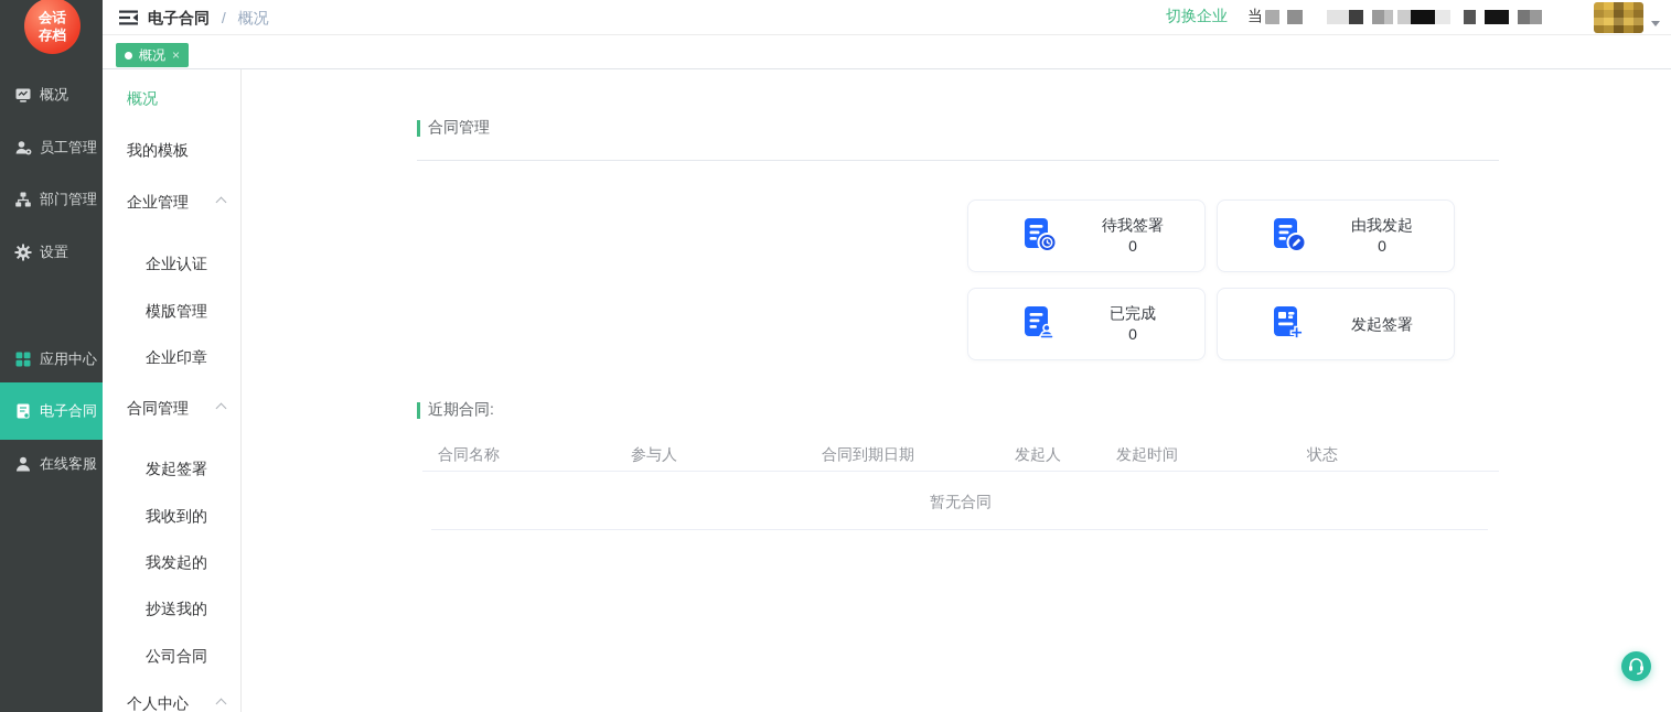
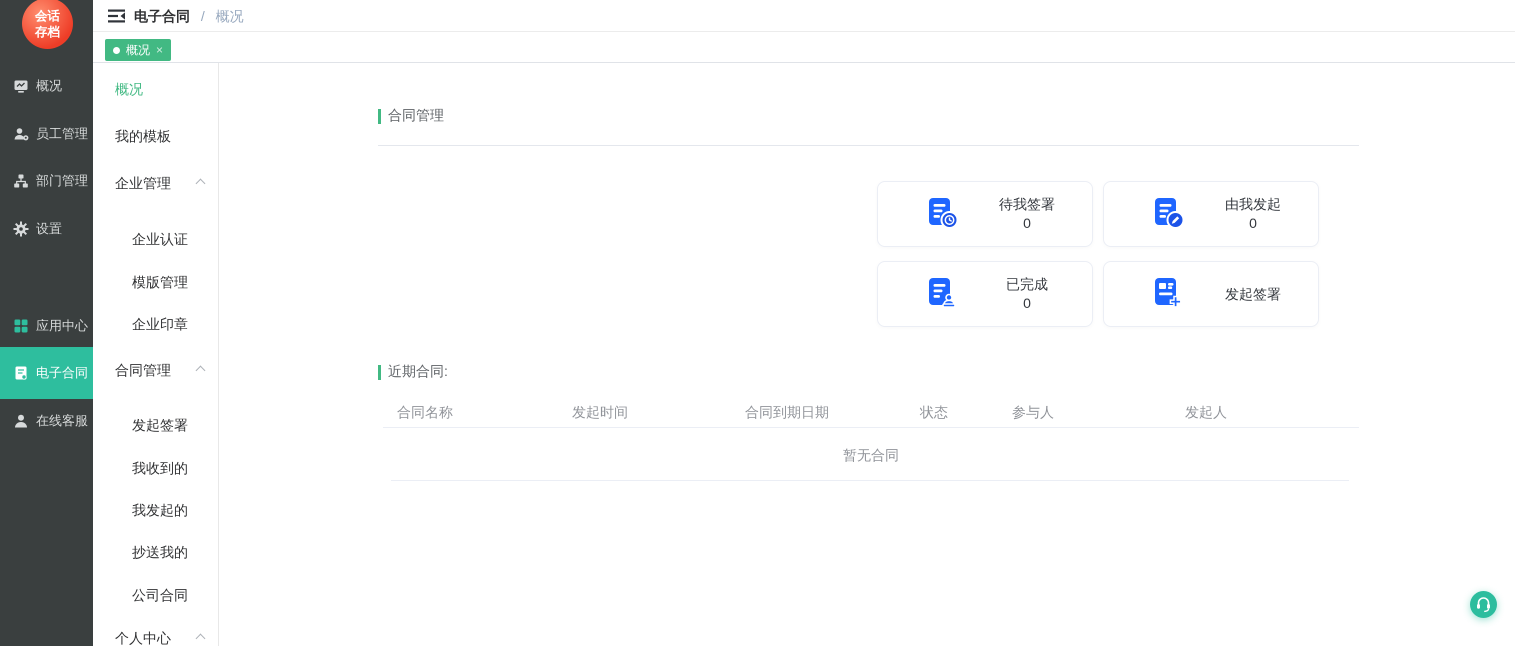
  会话
  存档
  概况
  员工管理
  部门管理
  设置
  应用中心
  电子合同
  在线客服
  电子合同 / 概况
- 切换企业
- 当
  概况
  ×
  概况
  我的模板
  企业管理
  企业认证
  模版管理
  企业印章
  合同管理
  发起签署
  我收到的
  我发起的
  抄送我的
  公司合同
  个人中心
  合同管理
  待我签署
  0
  由我发起
  0
  已完成
  0
  发起签署
  近期合同:
  合同名称
- 参与人
+ 发起时间
  合同到期日期
- 发起人
+ 状态
- 发起时间
+ 参与人
- 状态
+ 发起人
  暂无合同
